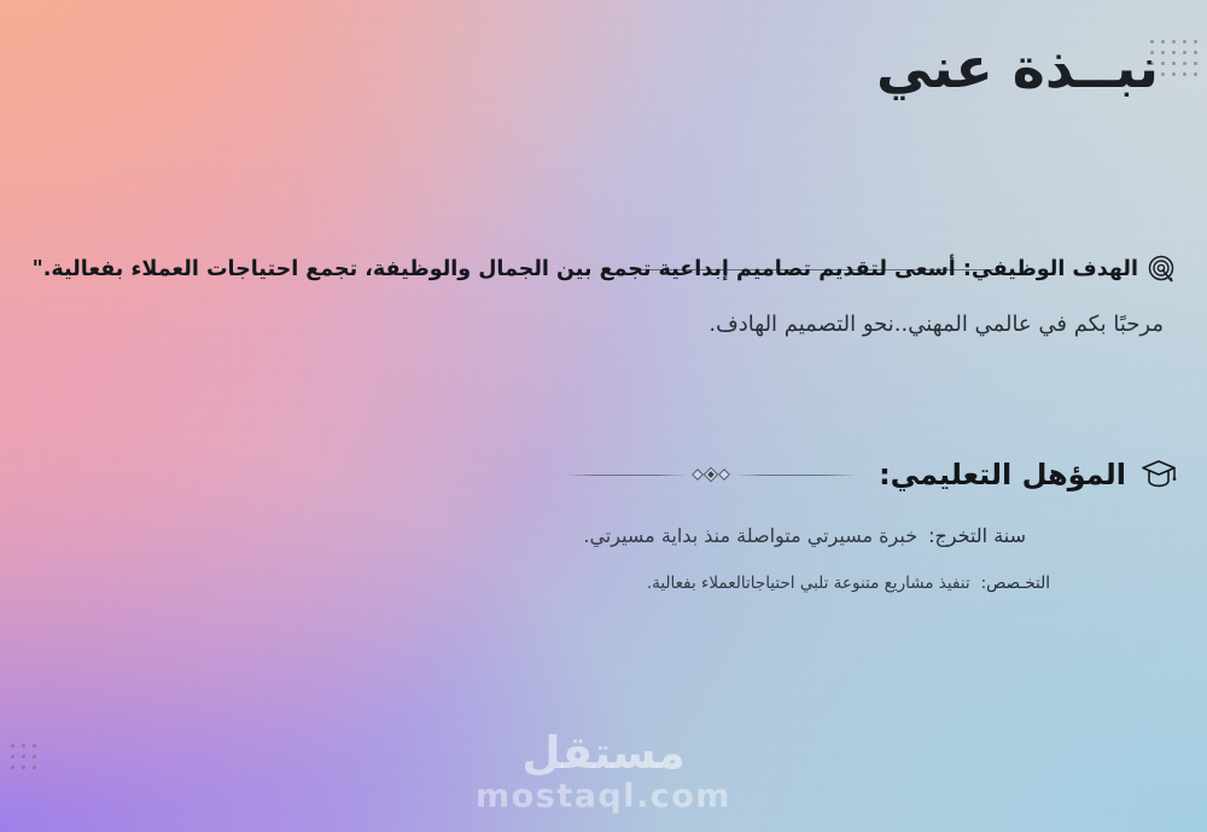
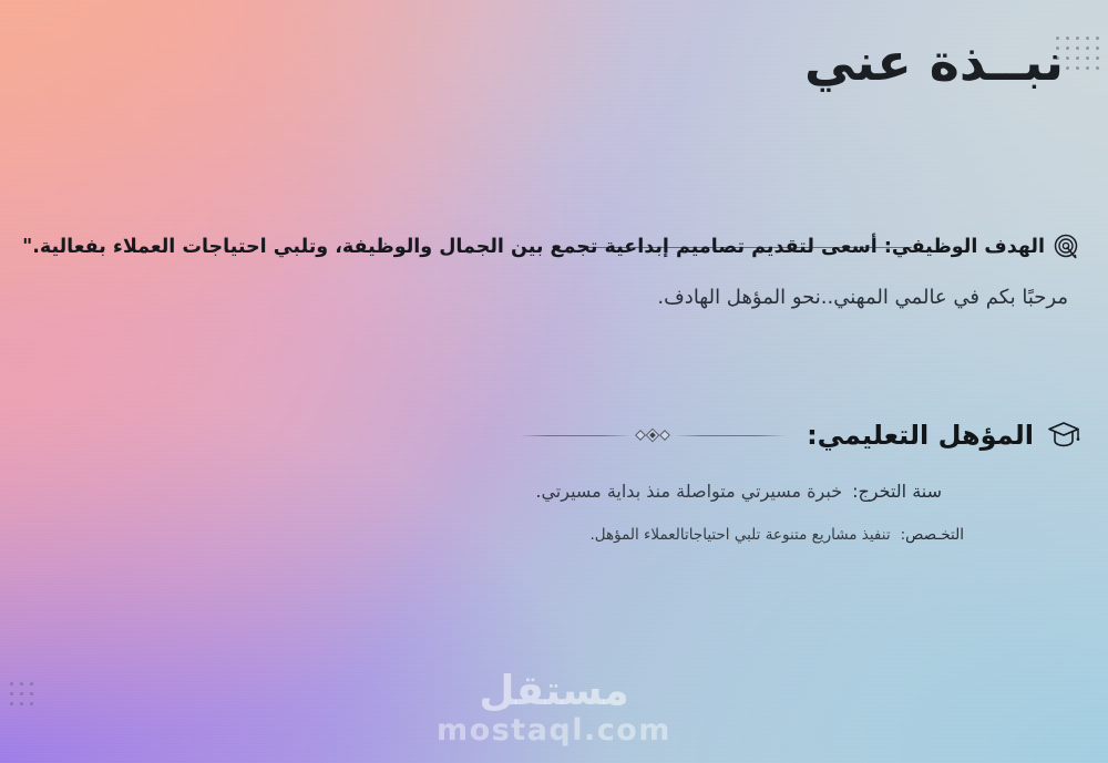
  نبــذة عني
- الهدف الوظيفي: أسعى لتقديم تصاميم إبداعية تجمع بين الجمال والوظيفة، تجمع احتياجات العملاء بفعالية."
+ الهدف الوظيفي: أسعى لتقديم تصاميم إبداعية تجمع بين الجمال والوظيفة، وتلبي احتياجات العملاء بفعالية."
- مرحبًا بكم في عالمي المهني..نحو التصميم الهادف.
+ مرحبًا بكم في عالمي المهني..نحو المؤهل الهادف.
  المؤهل التعليمي:
  سنة التخرج:
  خبرة مسيرتي متواصلة منذ بداية مسيرتي.
  التخـصص:
- تنفيذ مشاريع متنوعة تلبي احتياجاتالعملاء بفعالية.
+ تنفيذ مشاريع متنوعة تلبي احتياجاتالعملاء المؤهل.
  مستقل
  mostaql.com
